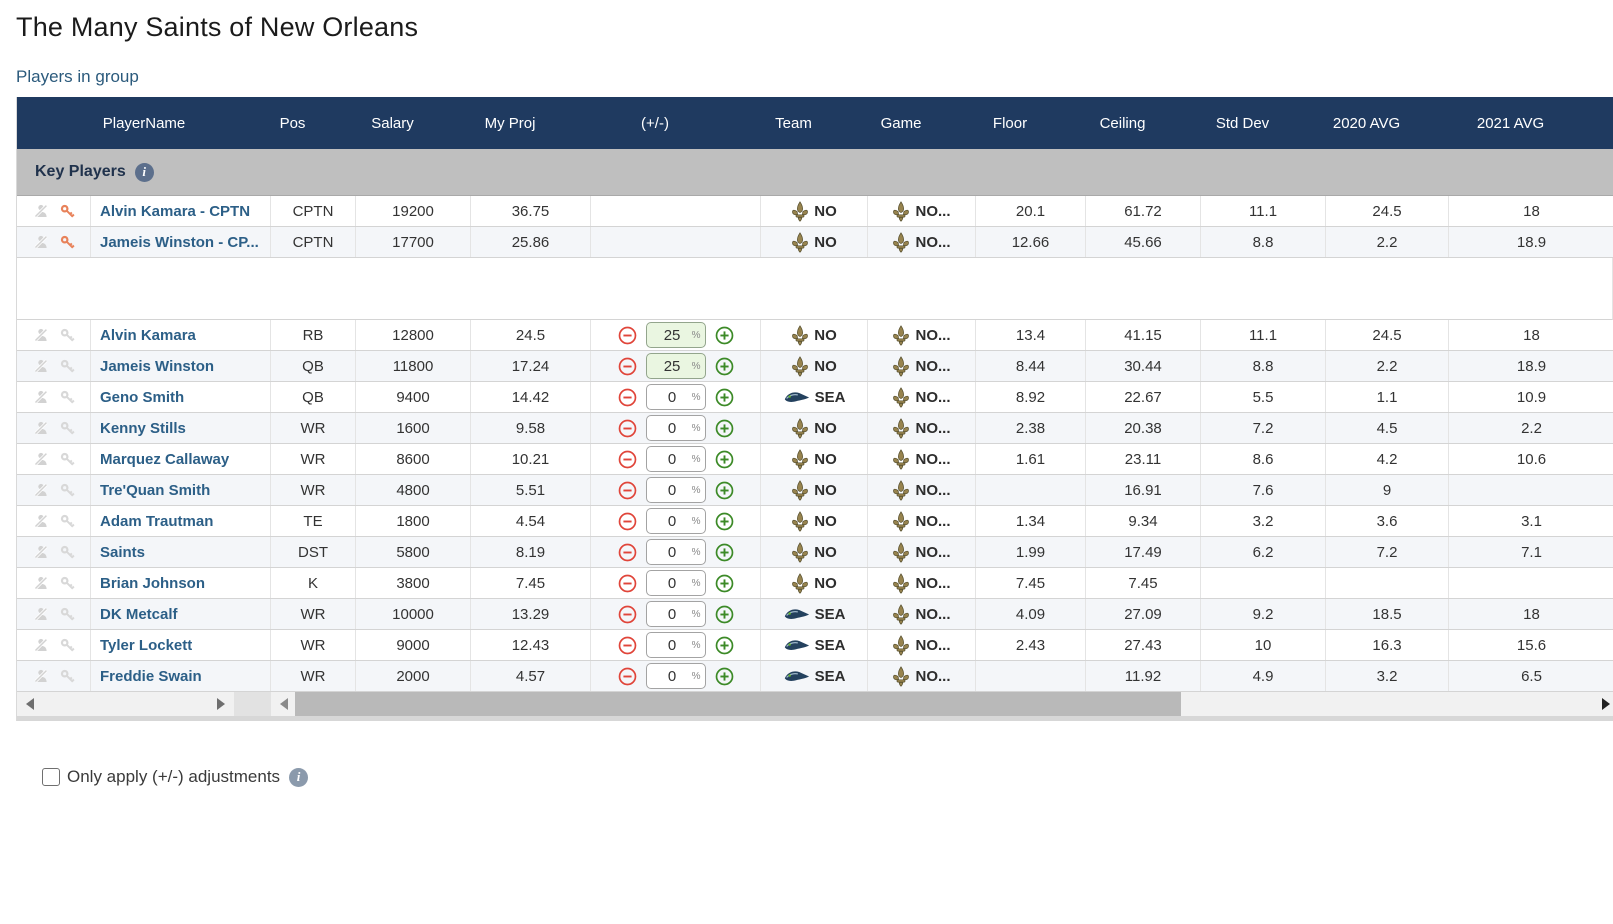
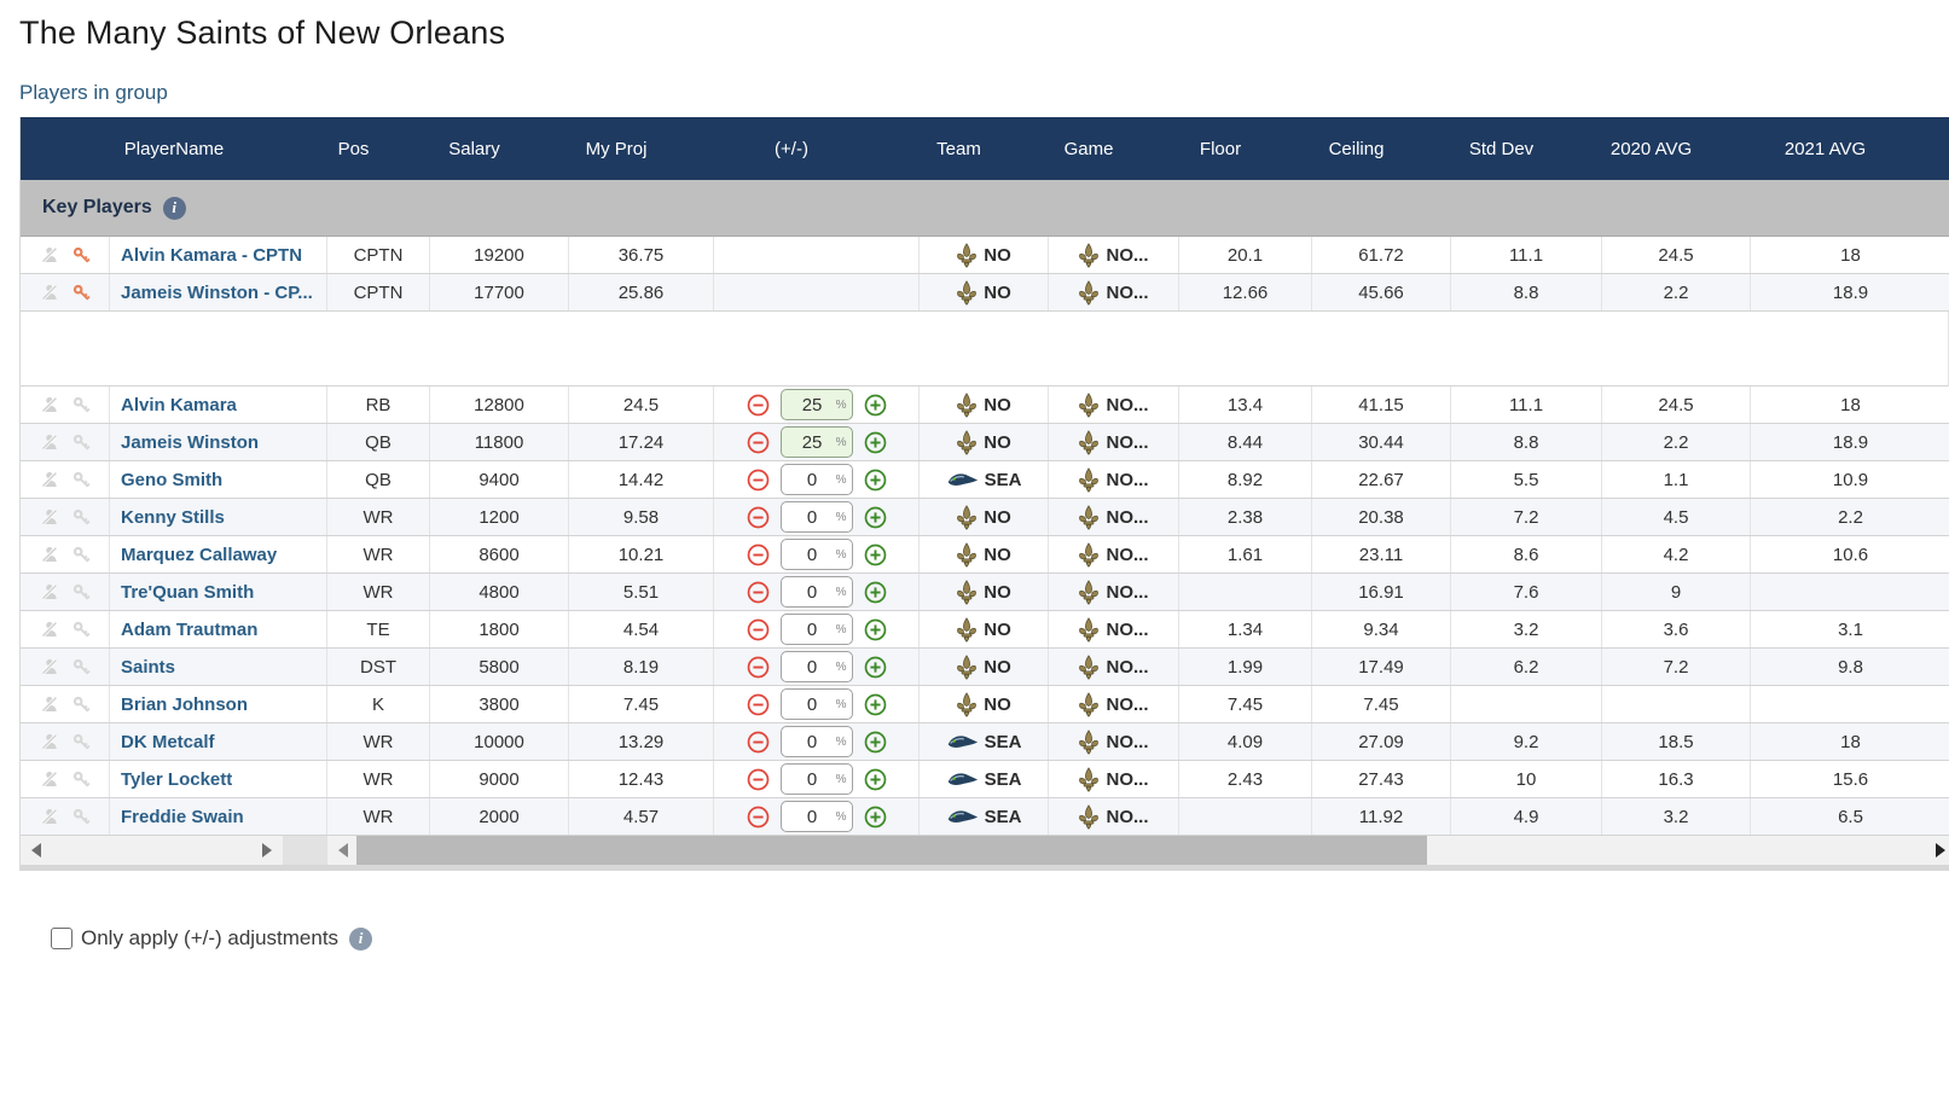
  The Many Saints of New Orleans
  Players in group
  PlayerName
  Pos
  Salary
  My Proj
  (+/-)
  Team
  Game
  Floor
  Ceiling
  Std Dev
  2020 AVG
  2021 AVG
  Key Players
  i
  Alvin Kamara - CPTN
  CPTN
  19200
  36.75
  NO
  NO...
  20.1
  61.72
  11.1
  24.5
  18
  Jameis Winston - CP...
  CPTN
  17700
  25.86
  NO
  NO...
  12.66
  45.66
  8.8
  2.2
  18.9
  Alvin Kamara
  RB
  12800
  24.5
  25
  %
  NO
  NO...
  13.4
  41.15
  11.1
  24.5
  18
  Jameis Winston
  QB
  11800
  17.24
  25
  %
  NO
  NO...
  8.44
  30.44
  8.8
  2.2
  18.9
  Geno Smith
  QB
  9400
  14.42
  0
  %
  SEA
  NO...
  8.92
  22.67
  5.5
  1.1
  10.9
  Kenny Stills
  WR
- 1600
+ 1200
  9.58
  0
  %
  NO
  NO...
  2.38
  20.38
  7.2
  4.5
  2.2
  Marquez Callaway
  WR
  8600
  10.21
  0
  %
  NO
  NO...
  1.61
  23.11
  8.6
  4.2
  10.6
  Tre'Quan Smith
  WR
  4800
  5.51
  0
  %
  NO
  NO...
  16.91
  7.6
  9
  Adam Trautman
  TE
  1800
  4.54
  0
  %
  NO
  NO...
  1.34
  9.34
  3.2
  3.6
  3.1
  Saints
  DST
  5800
  8.19
  0
  %
  NO
  NO...
  1.99
  17.49
  6.2
  7.2
- 7.1
+ 9.8
  Brian Johnson
  K
  3800
  7.45
  0
  %
  NO
  NO...
  7.45
  7.45
  DK Metcalf
  WR
  10000
  13.29
  0
  %
  SEA
  NO...
  4.09
  27.09
  9.2
  18.5
  18
  Tyler Lockett
  WR
  9000
  12.43
  0
  %
  SEA
  NO...
  2.43
  27.43
  10
  16.3
  15.6
  Freddie Swain
  WR
  2000
  4.57
  0
  %
  SEA
  NO...
  11.92
  4.9
  3.2
  6.5
  Only apply (+/-) adjustments
  i
